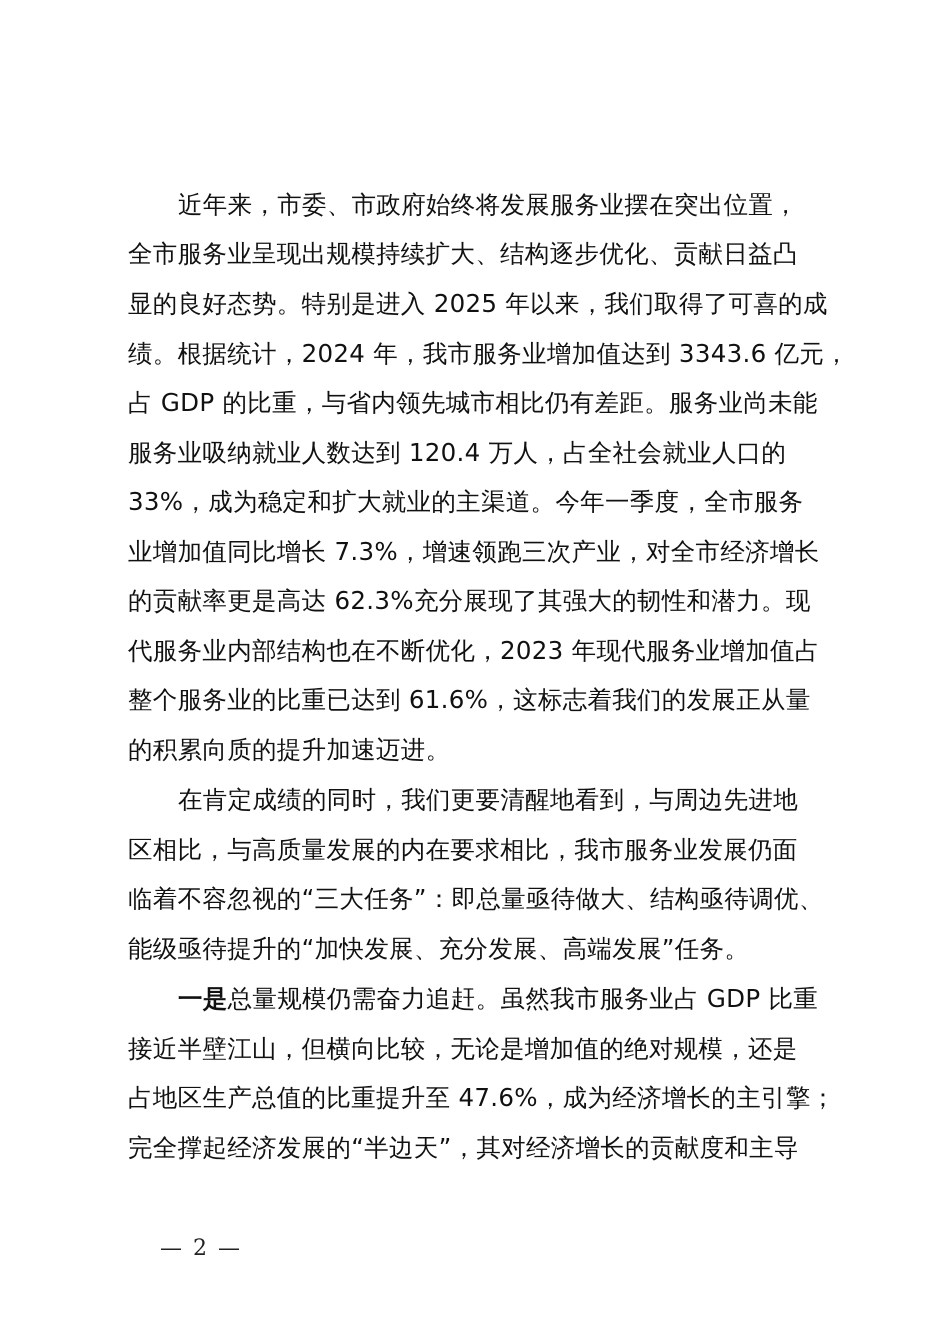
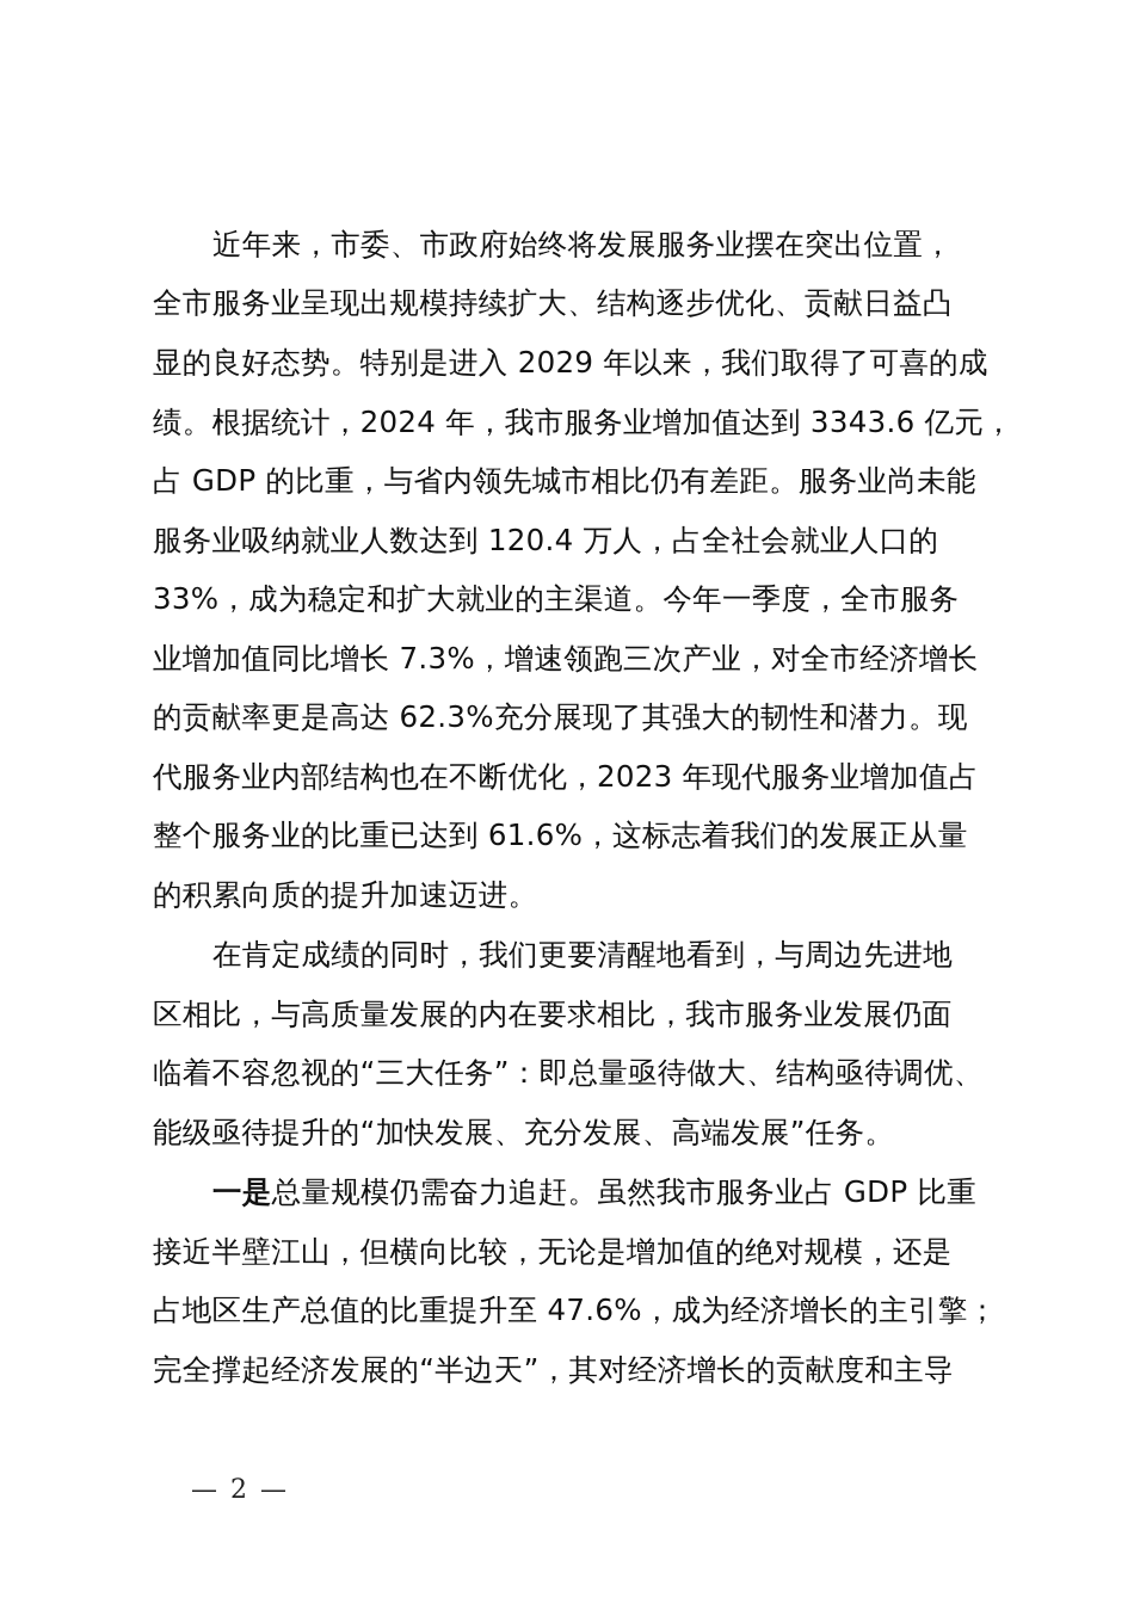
  近年来，市委、市政府始终将发展服务业摆在突出位置，
  全市服务业呈现出规模持续扩大、结构逐步优化、贡献日益凸
- 显的良好态势。特别是进入 2025 年以来，我们取得了可喜的成
+ 显的良好态势。特别是进入 2029 年以来，我们取得了可喜的成
  绩。根据统计，2024 年，我市服务业增加值达到 3343.6 亿元，
  占 GDP 的比重，与省内领先城市相比仍有差距。服务业尚未能
  服务业吸纳就业人数达到 120.4 万人，占全社会就业人口的
  33%，成为稳定和扩大就业的主渠道。今年一季度，全市服务
  业增加值同比增长 7.3%，增速领跑三次产业，对全市经济增长
  的贡献率更是高达 62.3%充分展现了其强大的韧性和潜力。现
  代服务业内部结构也在不断优化，2023 年现代服务业增加值占
  整个服务业的比重已达到 61.6%，这标志着我们的发展正从量
  的积累向质的提升加速迈进。
  在肯定成绩的同时，我们更要清醒地看到，与周边先进地
  区相比，与高质量发展的内在要求相比，我市服务业发展仍面
  临着不容忽视的“三大任务”：即总量亟待做大、结构亟待调优、
  能级亟待提升的“加快发展、充分发展、高端发展”任务。
  一是总量规模仍需奋力追赶。虽然我市服务业占 GDP 比重
  接近半壁江山，但横向比较，无论是增加值的绝对规模，还是
  占地区生产总值的比重提升至 47.6%，成为经济增长的主引擎；
  完全撑起经济发展的“半边天”，其对经济增长的贡献度和主导
  — 2 —
